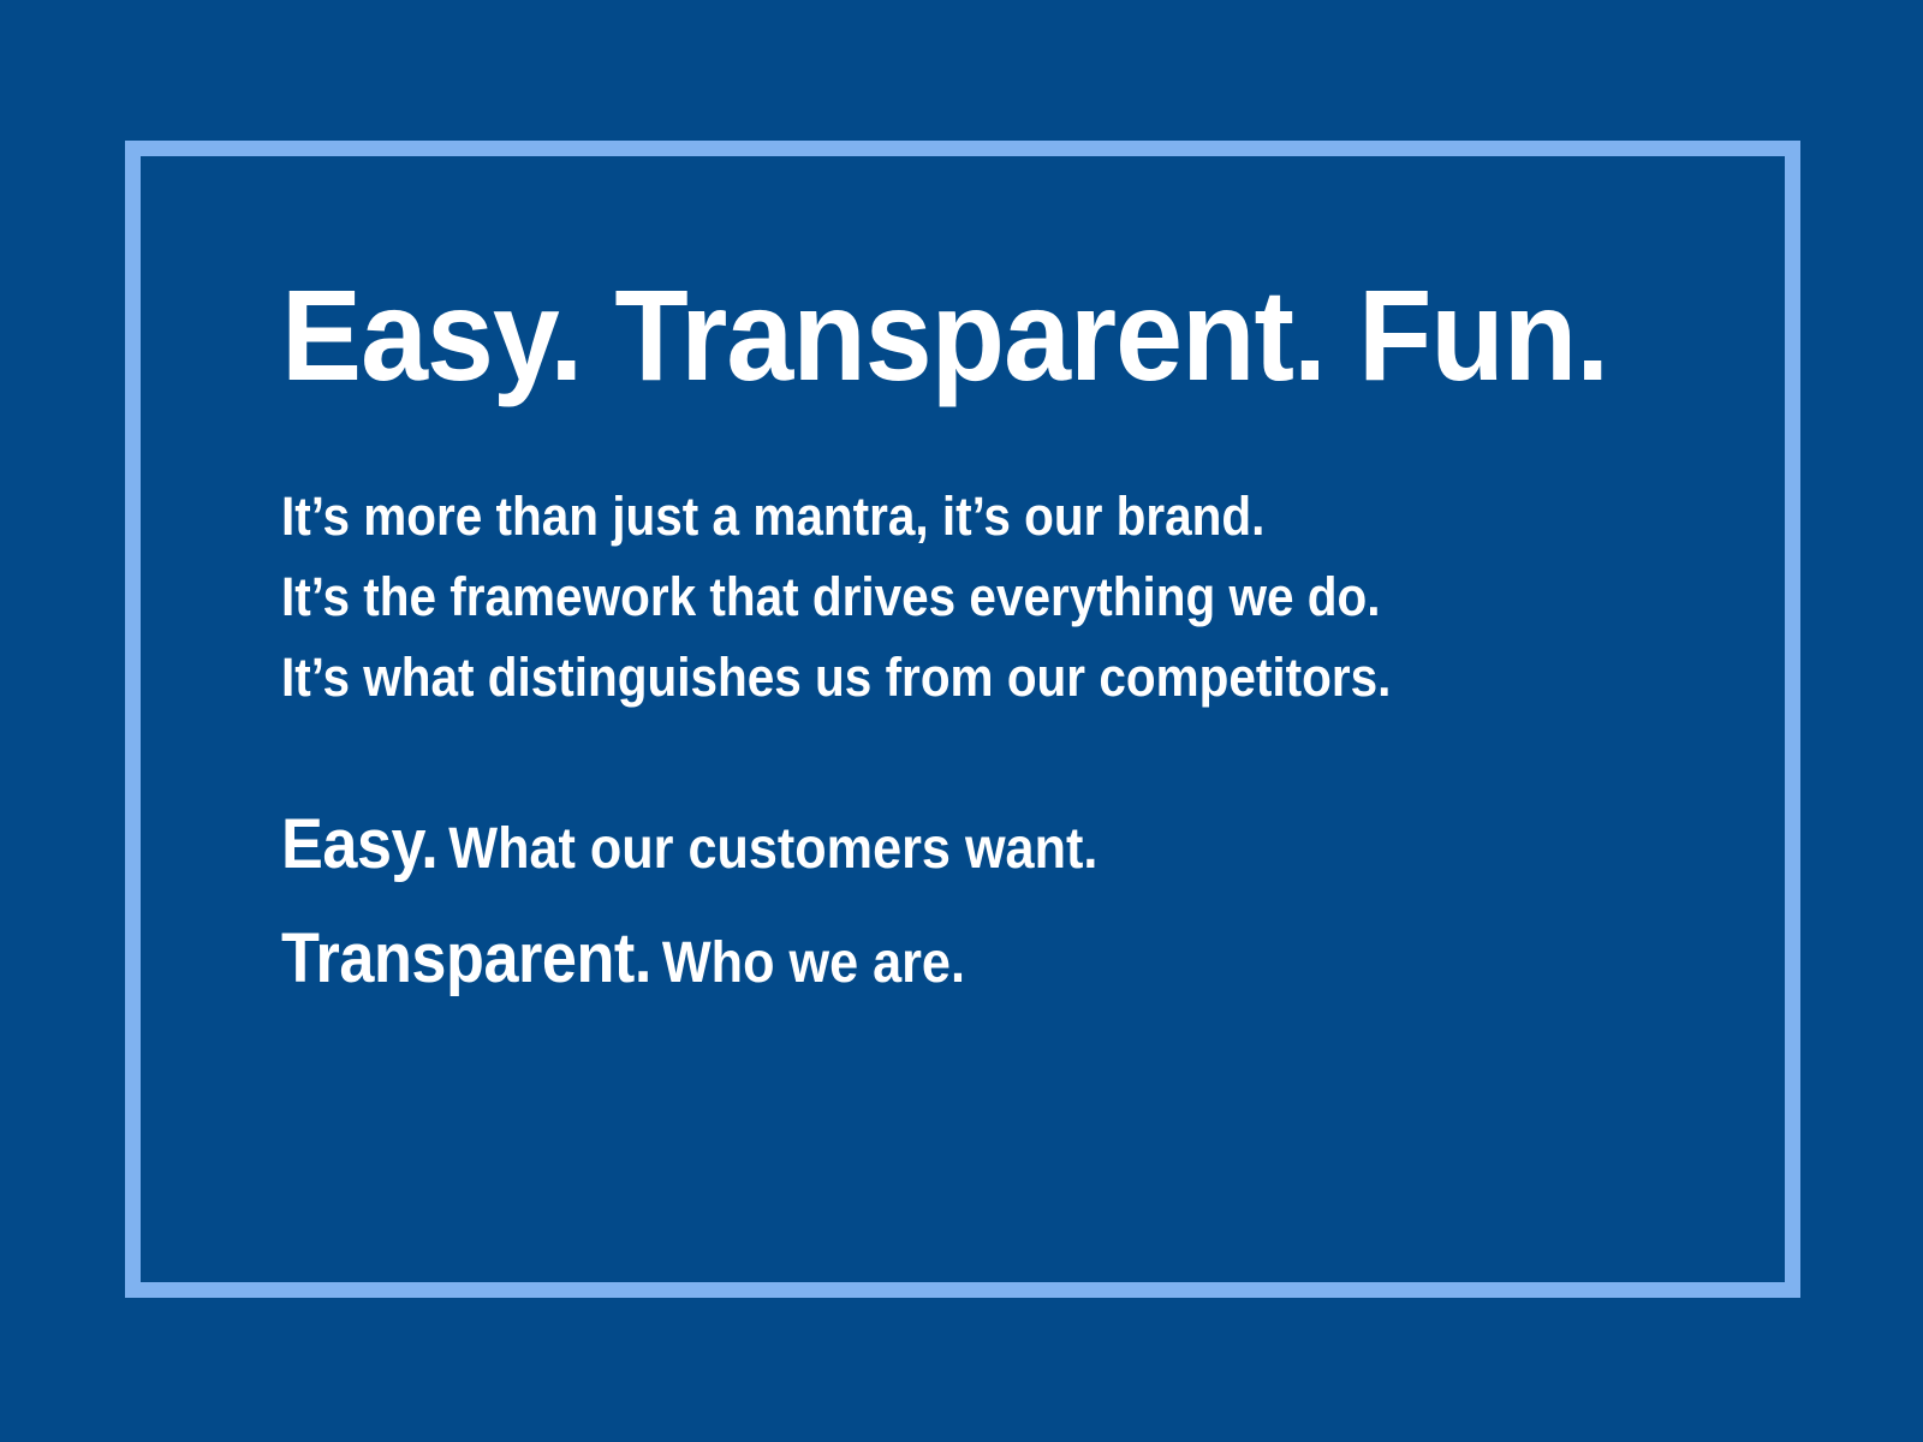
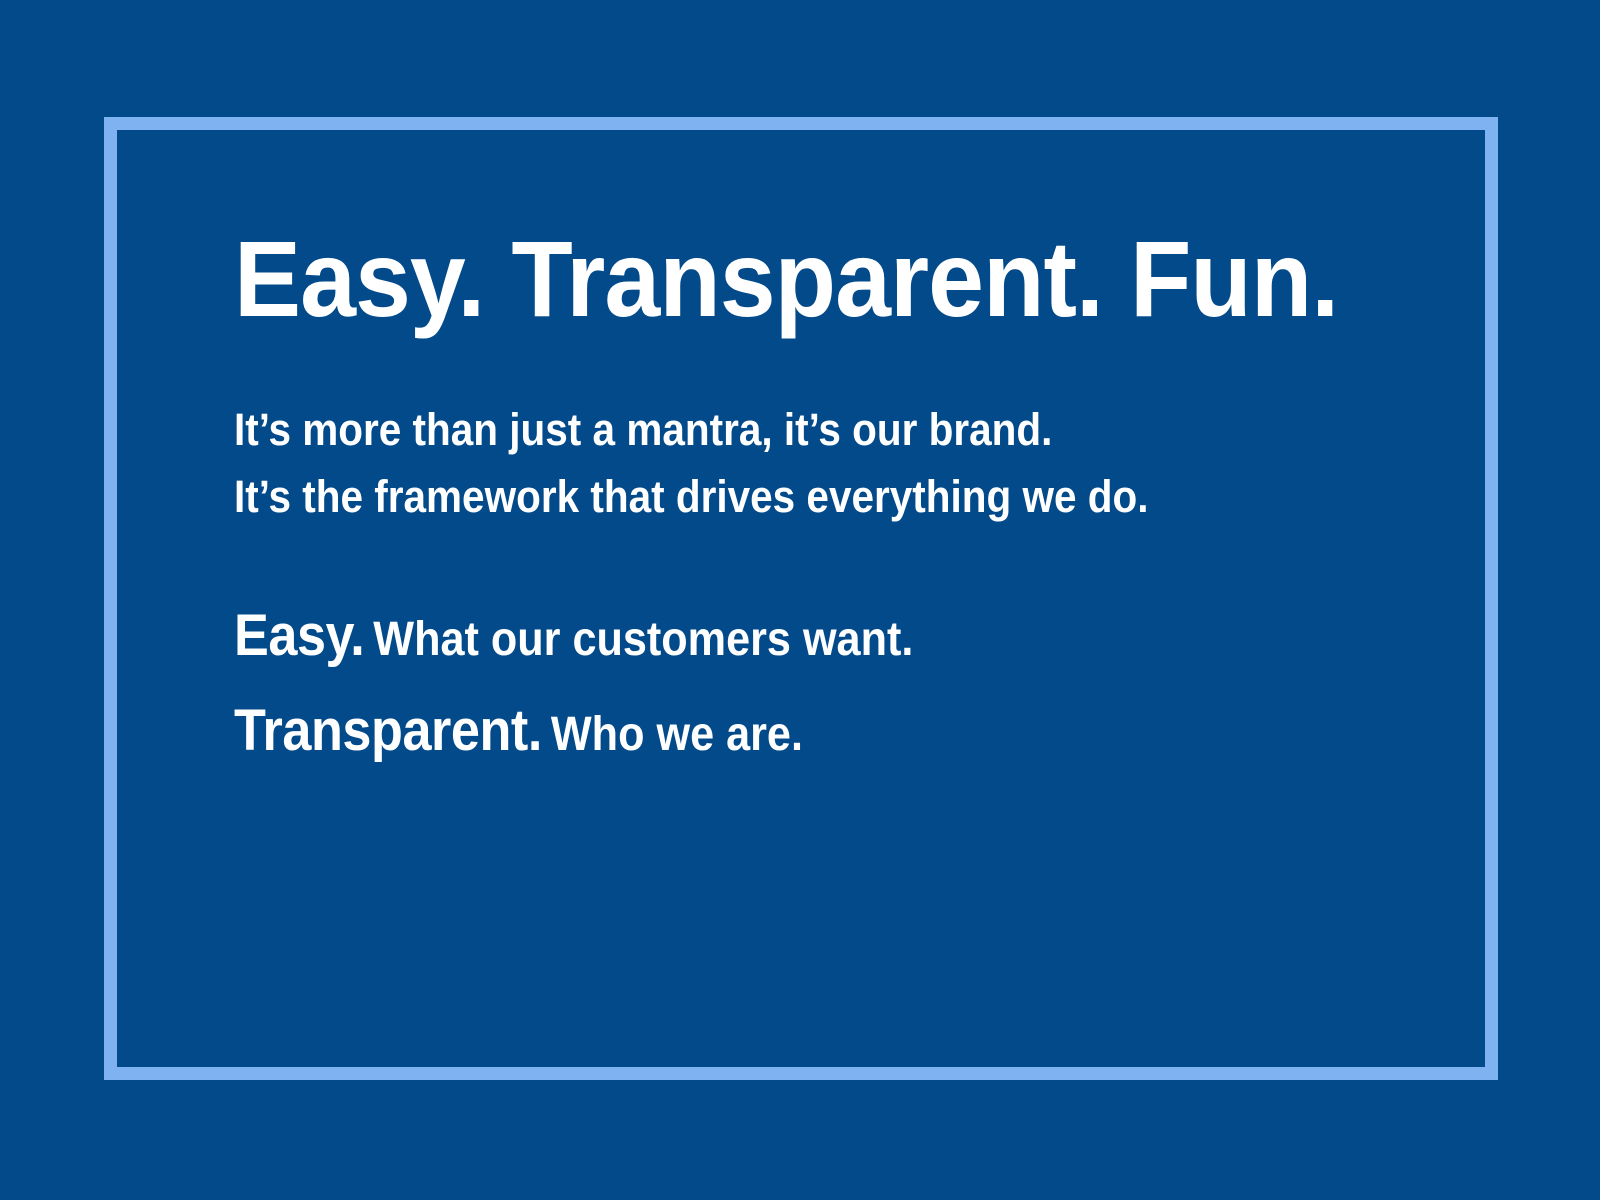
  Easy. Transparent. Fun.
  It’s more than just a mantra, it’s our brand.
  It’s the framework that drives everything we do.
- It’s what distinguishes us from our competitors.
  Easy. What our customers want.
  Transparent. Who we are.
